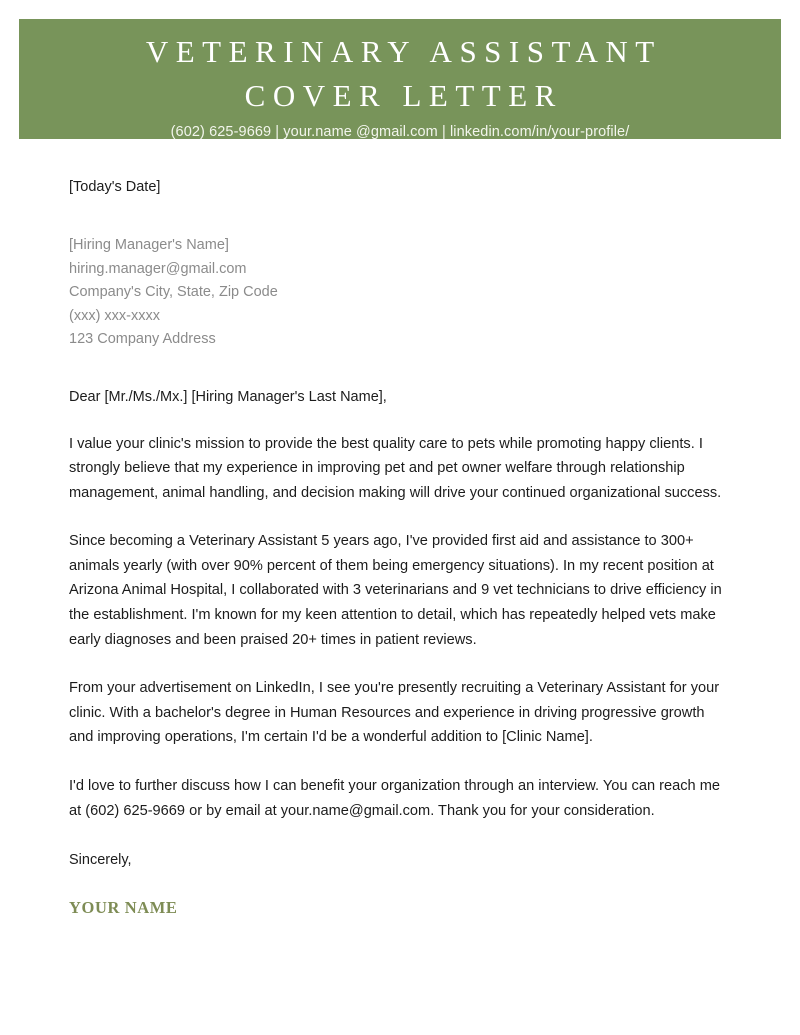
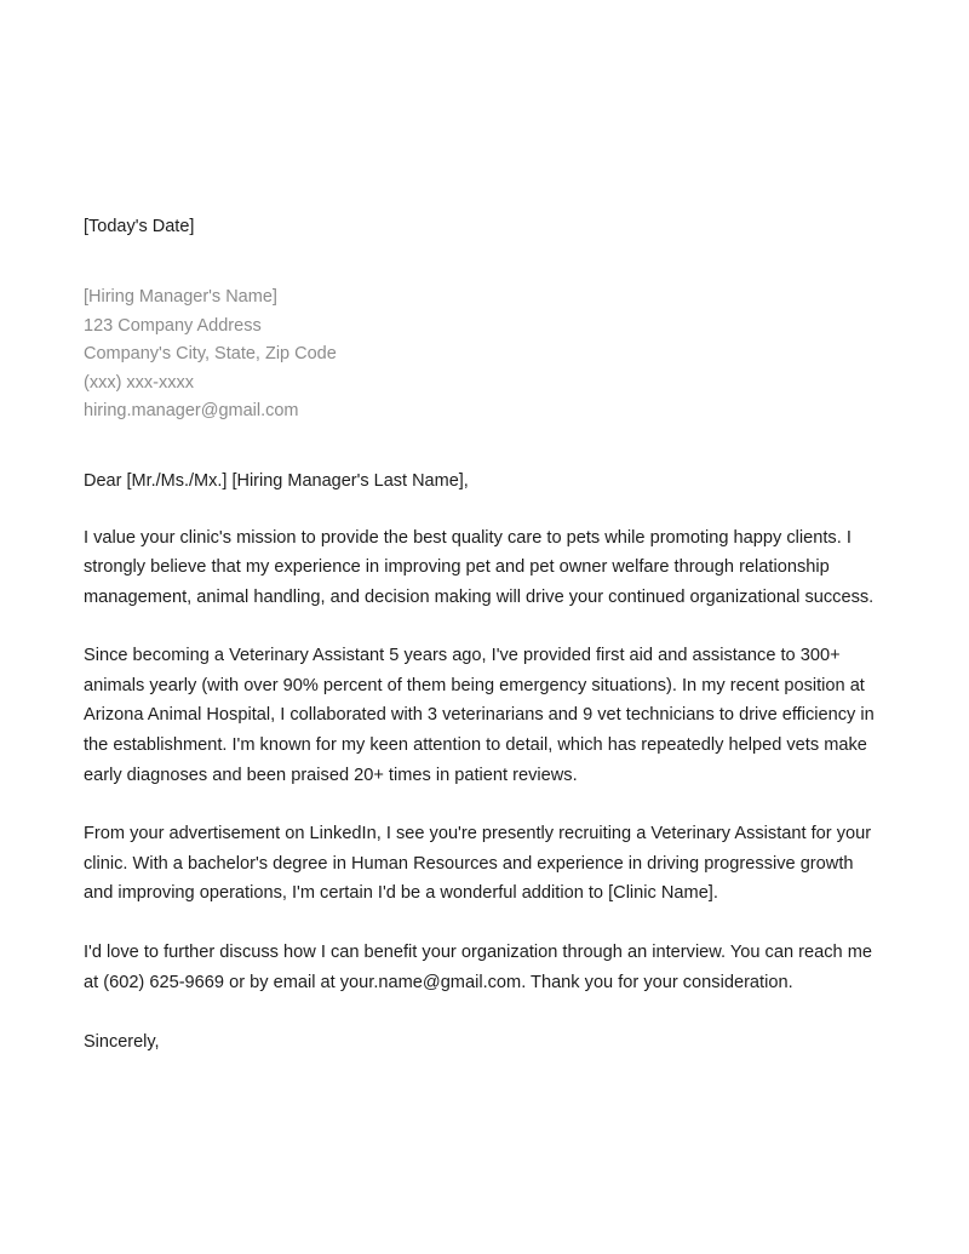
- VETERINARY ASSISTANT
- COVER LETTER
- (602) 625-9669 | your.name @gmail.com | linkedin.com/in/your-profile/
  [Today's Date]
  [Hiring Manager's Name]
- hiring.manager@gmail.com
+ 123 Company Address
  Company's City, State, Zip Code
  (xxx) xxx-xxxx
- 123 Company Address
+ hiring.manager@gmail.com
  Dear [Mr./Ms./Mx.] [Hiring Manager's Last Name],
  I value your clinic's mission to provide the best quality care to pets while promoting happy clients. I strongly believe that my experience in improving pet and pet owner welfare through relationship management, animal handling, and decision making will drive your continued organizational success.
  Since becoming a Veterinary Assistant 5 years ago, I've provided first aid and assistance to 300+ animals yearly (with over 90% percent of them being emergency situations). In my recent position at Arizona Animal Hospital, I collaborated with 3 veterinarians and 9 vet technicians to drive efficiency in the establishment. I'm known for my keen attention to detail, which has repeatedly helped vets make early diagnoses and been praised 20+ times in patient reviews.
  From your advertisement on LinkedIn, I see you're presently recruiting a Veterinary Assistant for your clinic. With a bachelor's degree in Human Resources and experience in driving progressive growth and improving operations, I'm certain I'd be a wonderful addition to [Clinic Name].
  I'd love to further discuss how I can benefit your organization through an interview. You can reach me at (602) 625-9669 or by email at your.name@gmail.com. Thank you for your consideration.
  Sincerely,
- YOUR NAME
